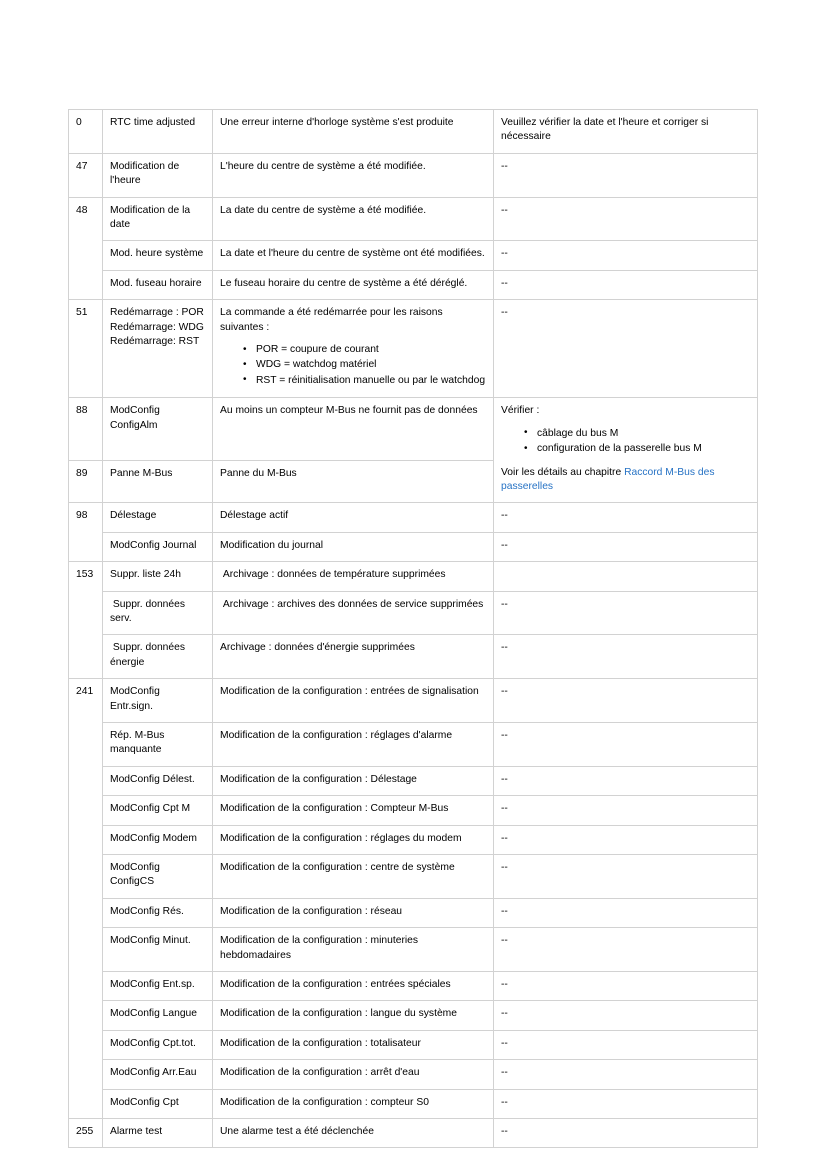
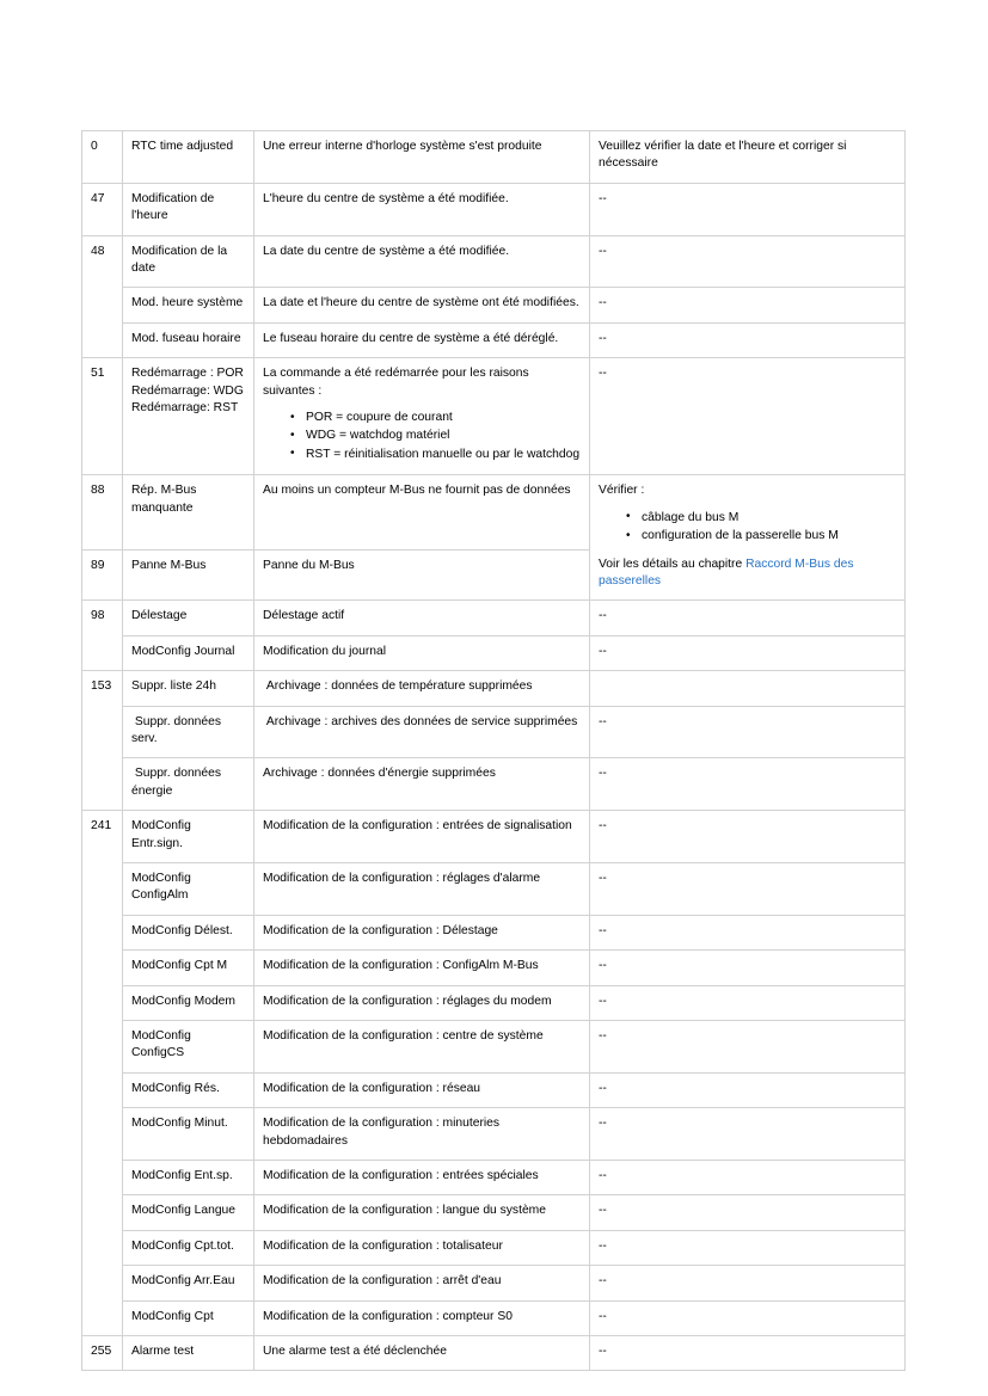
  0	RTC time adjusted	Une erreur interne d'horloge système s'est produite	Veuillez vérifier la date et l'heure et corriger si nécessaire
  47	Modification de l'heure	L'heure du centre de système a été modifiée.	--
  48	Modification de la date	La date du centre de système a été modifiée.	--
  Mod. heure système	La date et l'heure du centre de système ont été modifiées.	--
  Mod. fuseau horaire	Le fuseau horaire du centre de système a été déréglé.	--
  51	Redémarrage : POR Redémarrage: WDG Redémarrage: RST	La commande a été redémarrée pour les raisons suivantes : POR = coupure de courant WDG = watchdog matériel RST = réinitialisation manuelle ou par le watchdog	--
- 88	ModConfig ConfigAlm	Au moins un compteur M-Bus ne fournit pas de données	Vérifier : câblage du bus M configuration de la passerelle bus M Voir les détails au chapitre Raccord M-Bus des passerelles
+ 88	Rép. M-Bus manquante	Au moins un compteur M-Bus ne fournit pas de données	Vérifier : câblage du bus M configuration de la passerelle bus M Voir les détails au chapitre Raccord M-Bus des passerelles
  89	Panne M-Bus	Panne du M-Bus
  98	Délestage	Délestage actif	--
  ModConfig Journal	Modification du journal	--
  153	Suppr. liste 24h	Archivage : données de température supprimées
  Suppr. données serv.	Archivage : archives des données de service supprimées	--
  Suppr. données énergie	Archivage : données d'énergie supprimées	--
  241	ModConfig Entr.sign.	Modification de la configuration : entrées de signalisation	--
- Rép. M-Bus manquante	Modification de la configuration : réglages d'alarme	--
+ ModConfig ConfigAlm	Modification de la configuration : réglages d'alarme	--
  ModConfig Délest.	Modification de la configuration : Délestage	--
- ModConfig Cpt M	Modification de la configuration : Compteur M-Bus	--
+ ModConfig Cpt M	Modification de la configuration : ConfigAlm M-Bus	--
  ModConfig Modem	Modification de la configuration : réglages du modem	--
  ModConfig ConfigCS	Modification de la configuration : centre de système	--
  ModConfig Rés.	Modification de la configuration : réseau	--
  ModConfig Minut.	Modification de la configuration : minuteries hebdomadaires	--
  ModConfig Ent.sp.	Modification de la configuration : entrées spéciales	--
  ModConfig Langue	Modification de la configuration : langue du système	--
  ModConfig Cpt.tot.	Modification de la configuration : totalisateur	--
  ModConfig Arr.Eau	Modification de la configuration : arrêt d'eau	--
  ModConfig Cpt	Modification de la configuration : compteur S0	--
  255	Alarme test	Une alarme test a été déclenchée	--
